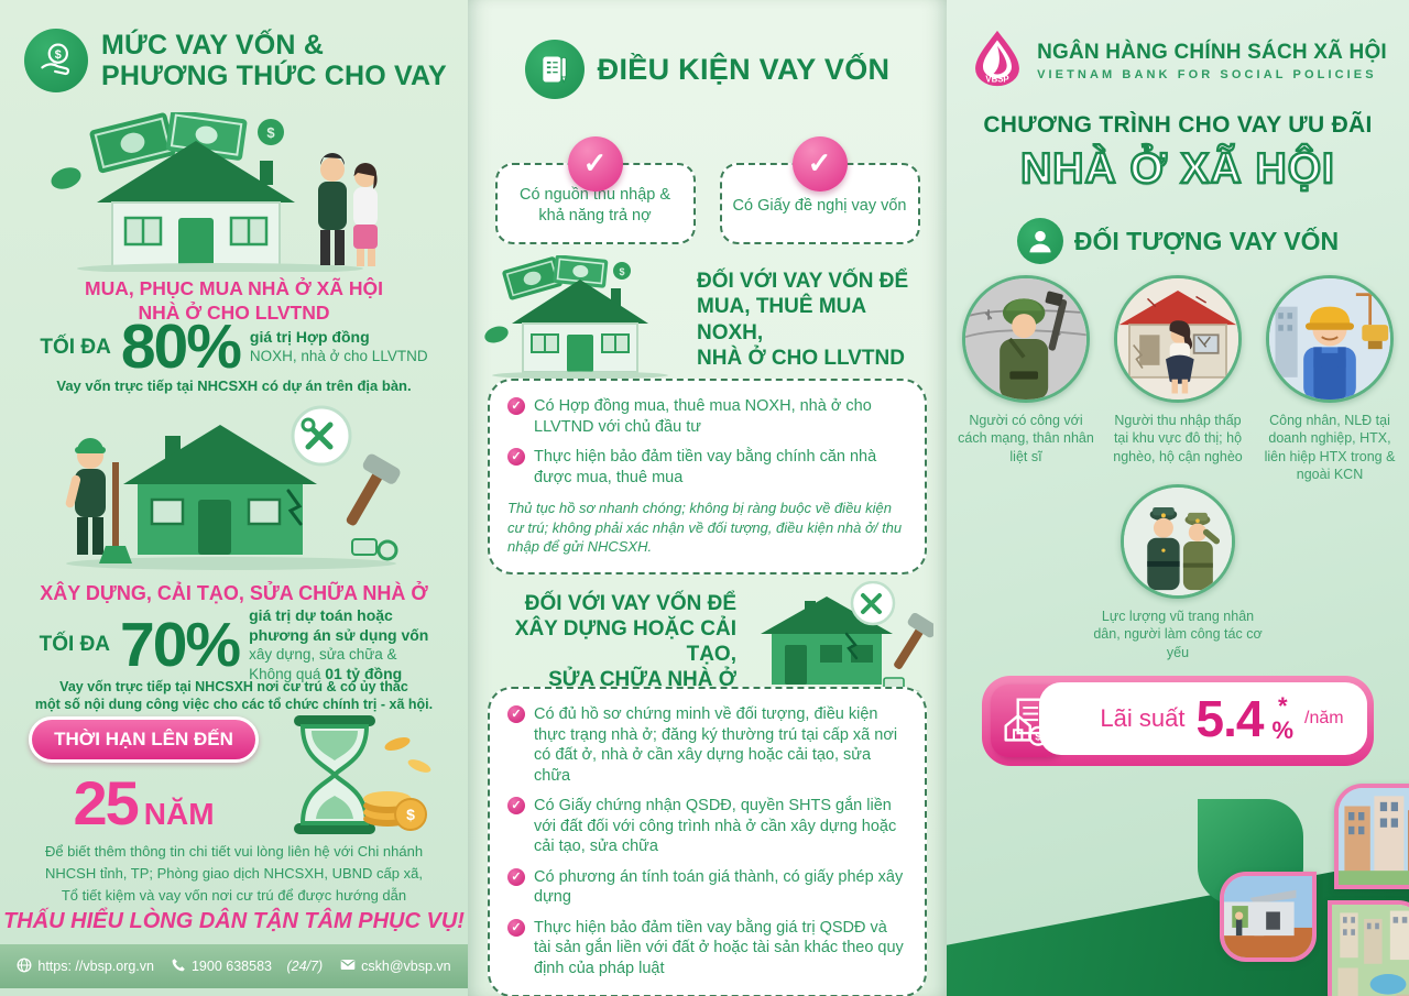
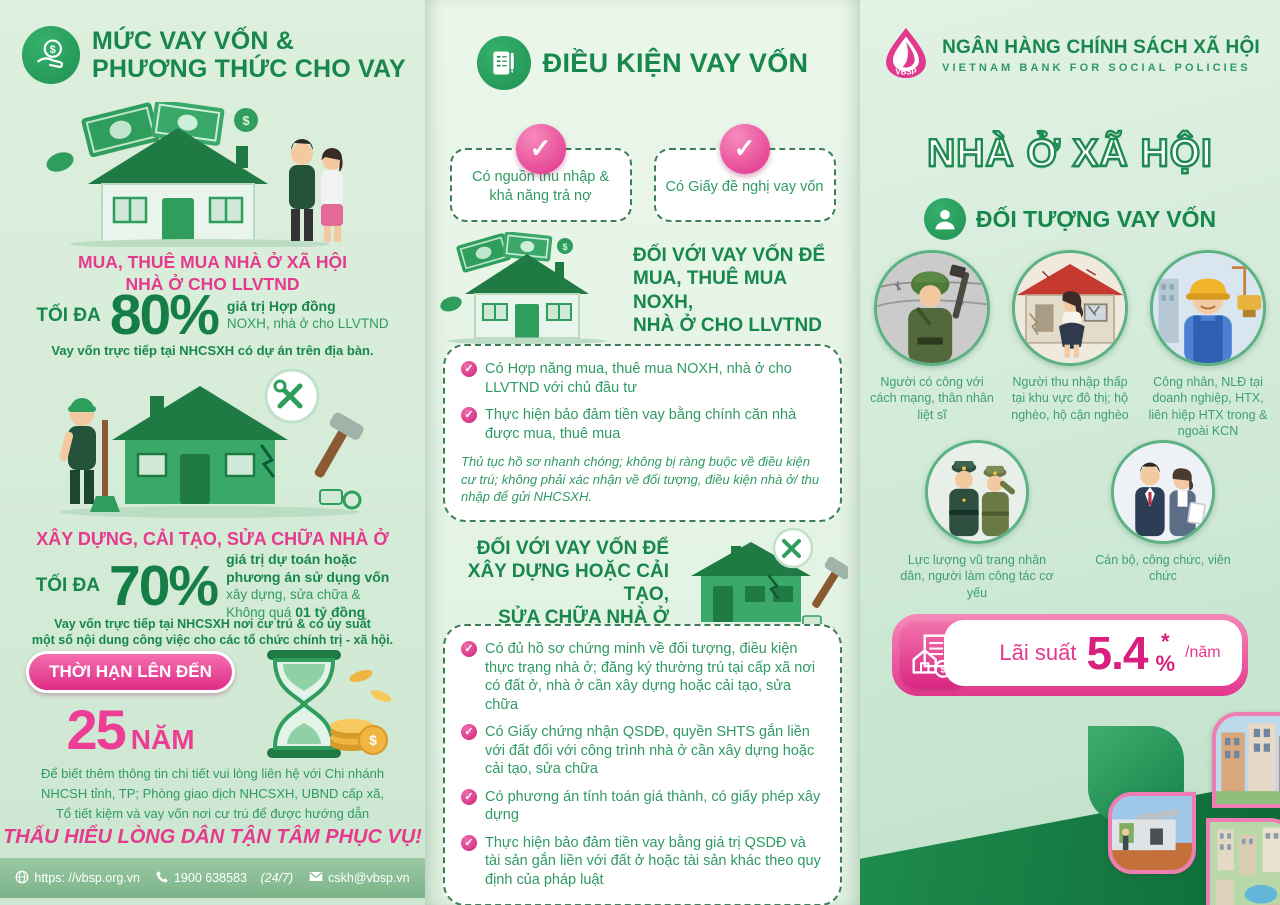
  $
  MỨC VAY VỐN &
  PHƯƠNG THỨC CHO VAY
  $
- MUA, PHỤC MUA NHÀ Ở XÃ HỘI
+ MUA, THUÊ MUA NHÀ Ở XÃ HỘI
  NHÀ Ở CHO LLVTND
  TỐI ĐA
  80%
  giá trị Hợp đồng
  NOXH, nhà ở cho LLVTND
  Vay vốn trực tiếp tại NHCSXH có dự án trên địa bàn.
  XÂY DỰNG, CẢI TẠO, SỬA CHỮA NHÀ Ở
  TỐI ĐA
  70%
  giá trị dự toán hoặc
  phương án sử dụng vốn
  xây dựng, sửa chữa &
  Không quá 01 tỷ đồng
- Vay vốn trực tiếp tại NHCSXH nơi cư trú & có ủy thác
+ Vay vốn trực tiếp tại NHCSXH nơi cư trú & có ủy suất
  một số nội dung công việc cho các tổ chức chính trị - xã hội.
  THỜI HẠN LÊN ĐẾN
  25
  NĂM
  $
  Để biết thêm thông tin chi tiết vui lòng liên hệ với Chi nhánh
  NHCSH tỉnh, TP; Phòng giao dịch NHCSXH, UBND cấp xã,
  Tổ tiết kiệm và vay vốn nơi cư trú để được hướng dẫn
  THẤU HIỂU LÒNG DÂN TẬN TÂM PHỤC VỤ!
  https: //vbsp.org.vn
  1900 638583
  (24/7)
  cskh@vbsp.vn
  ĐIỀU KIỆN VAY VỐN
  ✓
  Có nguồn thu nhập & khả năng trả nợ
  ✓
  Có Giấy đề nghị vay vốn
  $
  ĐỐI VỚI VAY VỐN ĐỂ
  MUA, THUÊ MUA NOXH,
  NHÀ Ở CHO LLVTND
  ✓
- Có Hợp đồng mua, thuê mua NOXH, nhà ở cho LLVTND với chủ đầu tư
+ Có Hợp năng mua, thuê mua NOXH, nhà ở cho LLVTND với chủ đầu tư
  ✓
  Thực hiện bảo đảm tiền vay bằng chính căn nhà được mua, thuê mua
  Thủ tục hồ sơ nhanh chóng; không bị ràng buộc về điều kiện cư trú; không phải xác nhận về đối tượng, điều kiện nhà ở/ thu nhập để gửi NHCSXH.
  ĐỐI VỚI VAY VỐN ĐỂ
  XÂY DỰNG HOẶC CẢI TẠO,
  SỬA CHỮA NHÀ Ở
  ✓
  Có đủ hồ sơ chứng minh về đối tượng, điều kiện thực trạng nhà ở; đăng ký thường trú tại cấp xã nơi có đất ở, nhà ở cần xây dựng hoặc cải tạo, sửa chữa
  ✓
  Có Giấy chứng nhận QSDĐ, quyền SHTS gắn liền với đất đối với công trình nhà ở cần xây dựng hoặc cải tạo, sửa chữa
  ✓
  Có phương án tính toán giá thành, có giấy phép xây dựng
  ✓
  Thực hiện bảo đảm tiền vay bằng giá trị QSDĐ và tài sản gắn liền với đất ở hoặc tài sản khác theo quy định của pháp luật
  VBSP
  NGÂN HÀNG CHÍNH SÁCH XÃ HỘI
  VIETNAM BANK FOR SOCIAL POLICIES
- CHƯƠNG TRÌNH CHO VAY ƯU ĐÃI
  NHÀ Ở XÃ HỘI
  ĐỐI TƯỢNG VAY VỐN
  Người có công với cách mạng, thân nhân liệt sĩ
  Người thu nhập thấp tại khu vực đô thị; hộ nghèo, hộ cận nghèo
  Công nhân, NLĐ tại doanh nghiệp, HTX, liên hiệp HTX trong & ngoài KCN
  Lực lượng vũ trang nhân dân, người làm công tác cơ yếu
+ Cán bộ, công chức, viên chức
  $
  Lãi suất
  5.4
  *
  %
  /năm
